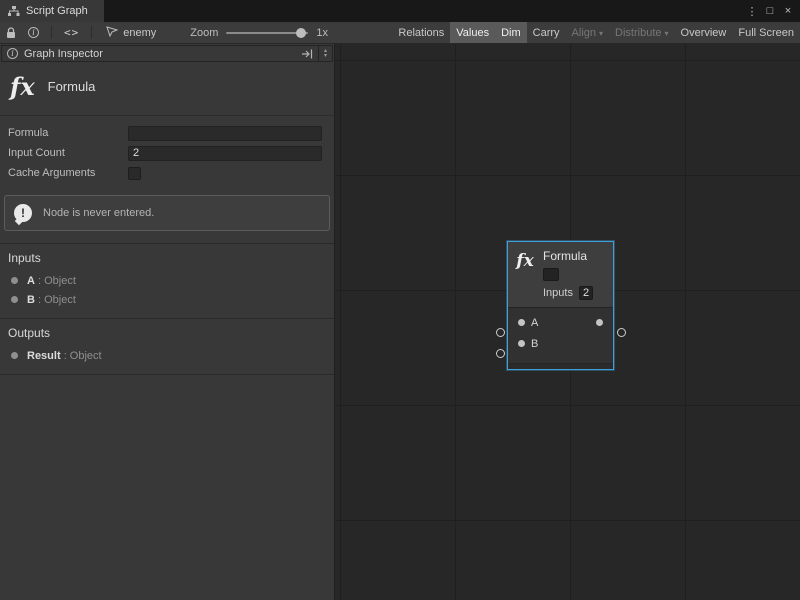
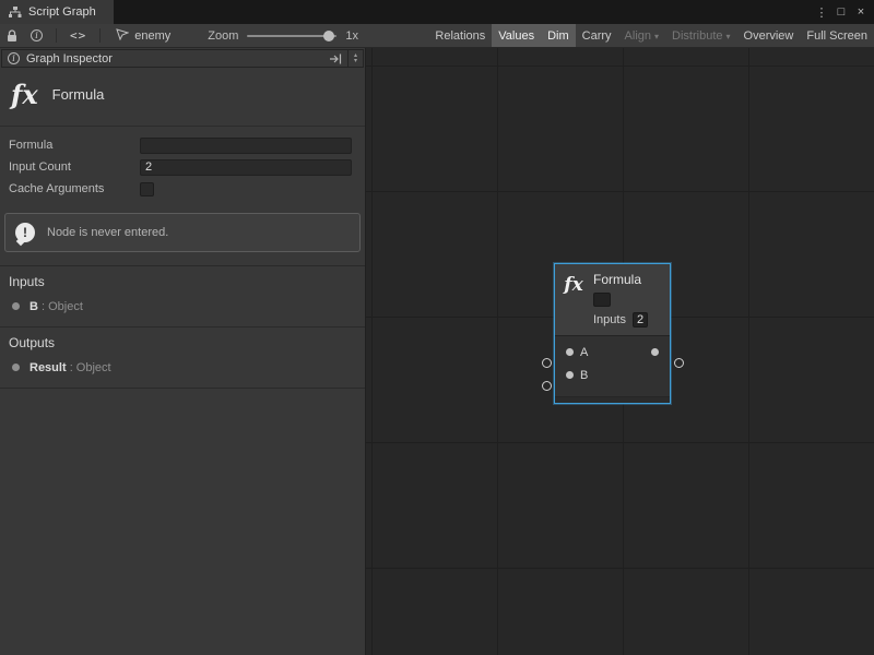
  Script Graph
  ⋮
  □
  ×
  i
  <>
  enemy
  Zoom
  1x
  Relations
  Values
  Dim
  Carry
  Align
  ▾
  Distribute
  ▾
  Overview
  Full Screen
  i
  Graph Inspector
  fx
  Formula
  Formula
  Input Count
  2
  Cache Arguments
  !
  Node is never entered.
  Inputs
- A : Object
  B : Object
  Outputs
  Result : Object
  fx
  Formula
  Inputs
  2
  A
  B
